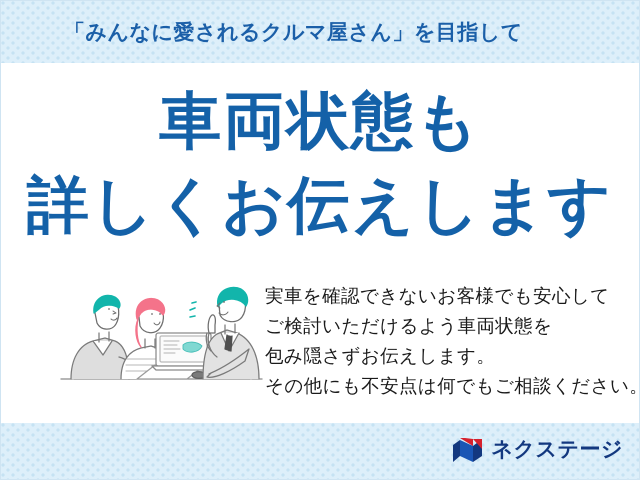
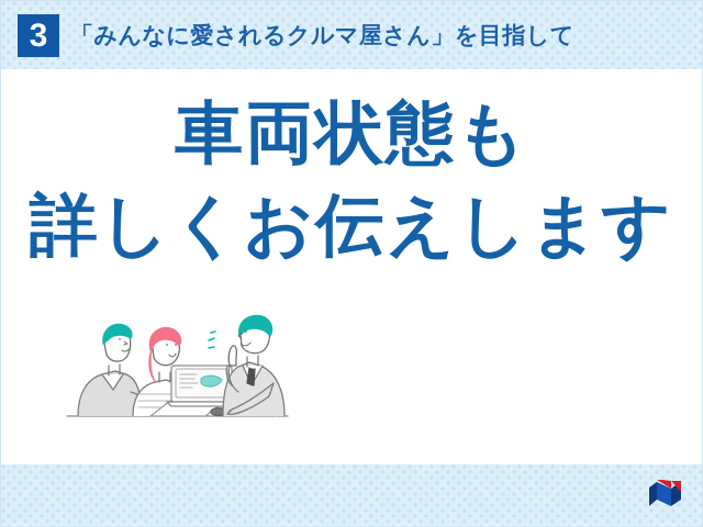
+ 3
  「みんなに愛されるクルマ屋さん」を目指して
  車両状態も
  詳しくお伝えします
- 実車を確認できないお客様でも安心して
- ご検討いただけるよう車両状態を
- 包み隠さずお伝えします。
- その他にも不安点は何でもご相談ください。
- ネクステージ
